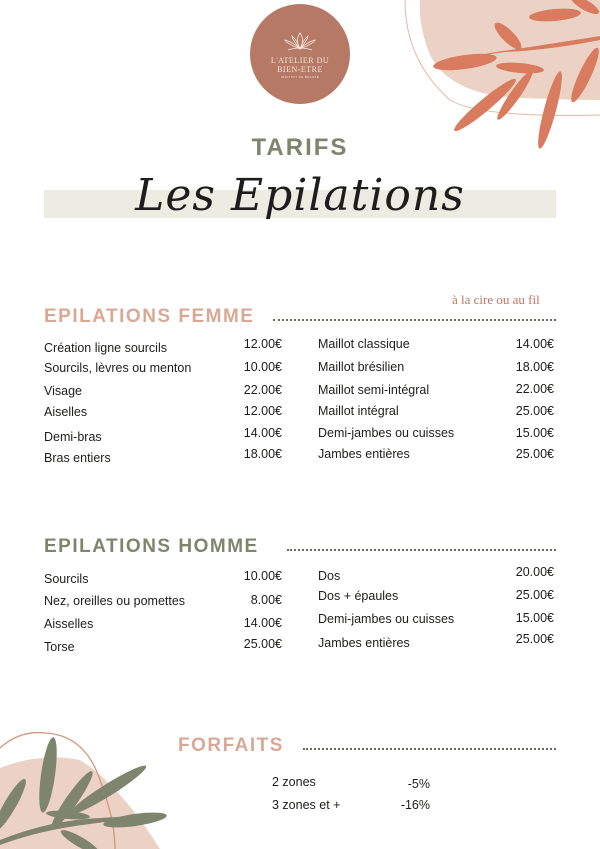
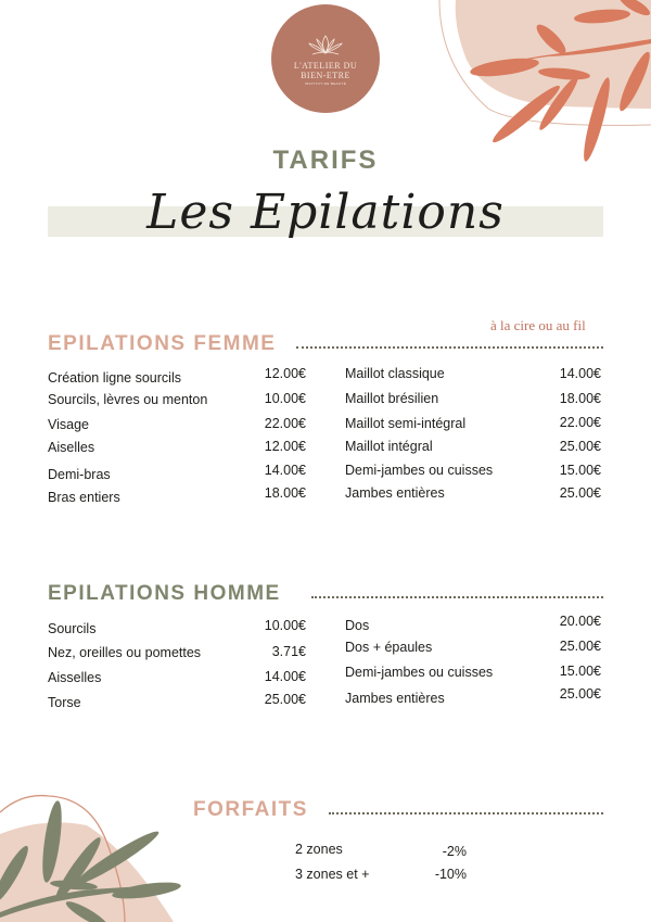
  L'ATELIER DU
  BIEN-ETRE
  TARIFS
  Les Epilations
  à la cire ou au fil
  EPILATIONS FEMME
  Création ligne sourcils
  12.00€
  Sourcils, lèvres ou menton
  10.00€
  Visage
  22.00€
  Aiselles
  12.00€
  Demi-bras
  14.00€
  Bras entiers
  18.00€
  Maillot classique
  14.00€
  Maillot brésilien
  18.00€
  Maillot semi-intégral
  22.00€
  Maillot intégral
  25.00€
  Demi-jambes ou cuisses
  15.00€
  Jambes entières
  25.00€
  EPILATIONS HOMME
  Sourcils
  10.00€
  Nez, oreilles ou pomettes
- 8.00€
+ 3.71€
  Aisselles
  14.00€
  Torse
  25.00€
  Dos
  20.00€
  Dos + épaules
  25.00€
  Demi-jambes ou cuisses
  15.00€
  Jambes entières
  25.00€
  FORFAITS
  2 zones
- -5%
+ -2%
  3 zones et +
- -16%
+ -10%
